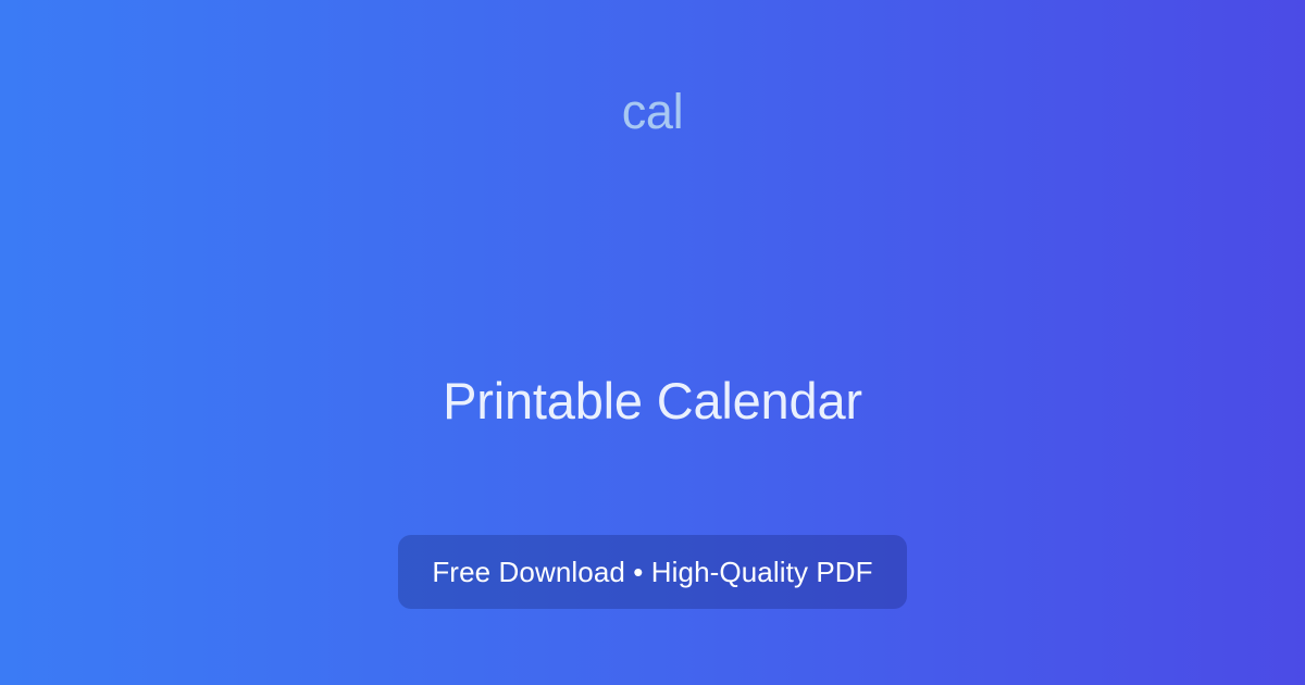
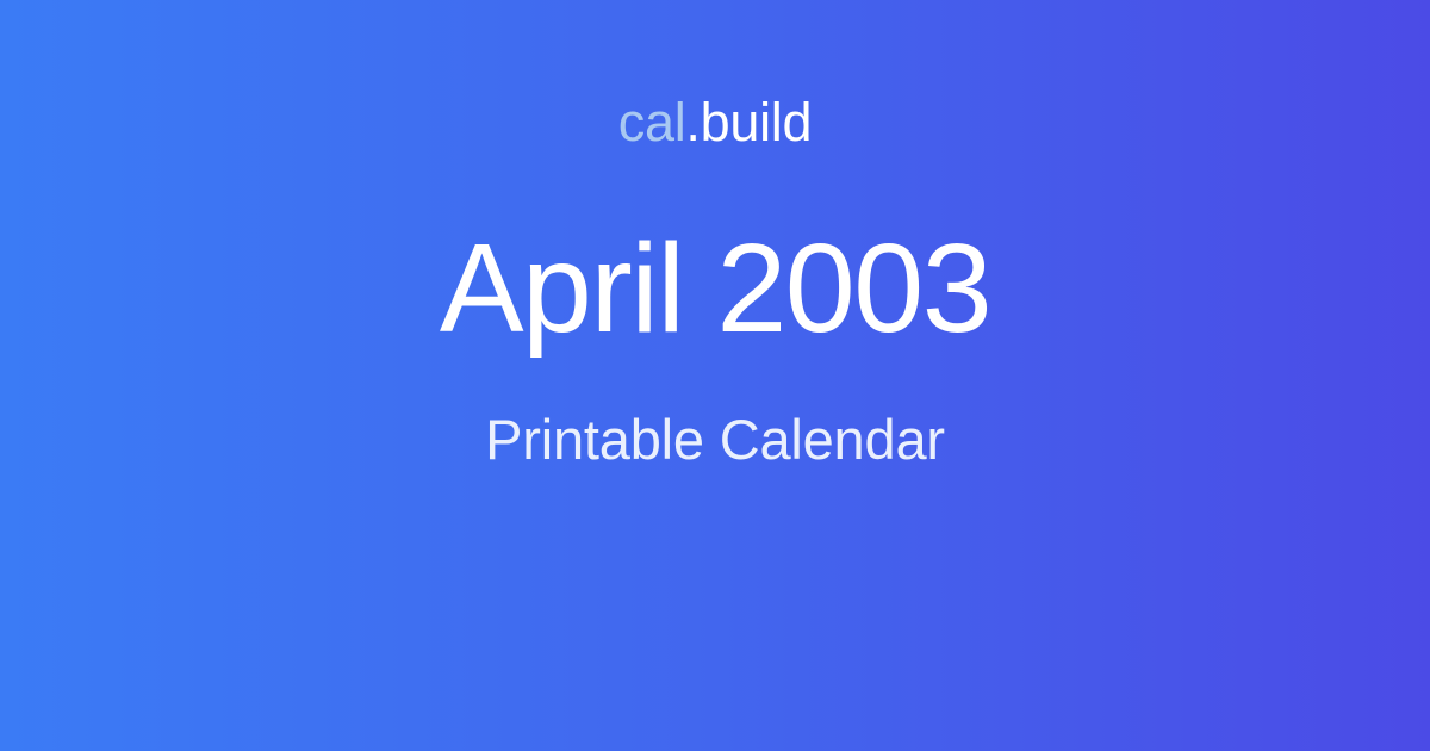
  cal
+ .build
+ April 2003
  Printable Calendar
- Free Download • High-Quality PDF
